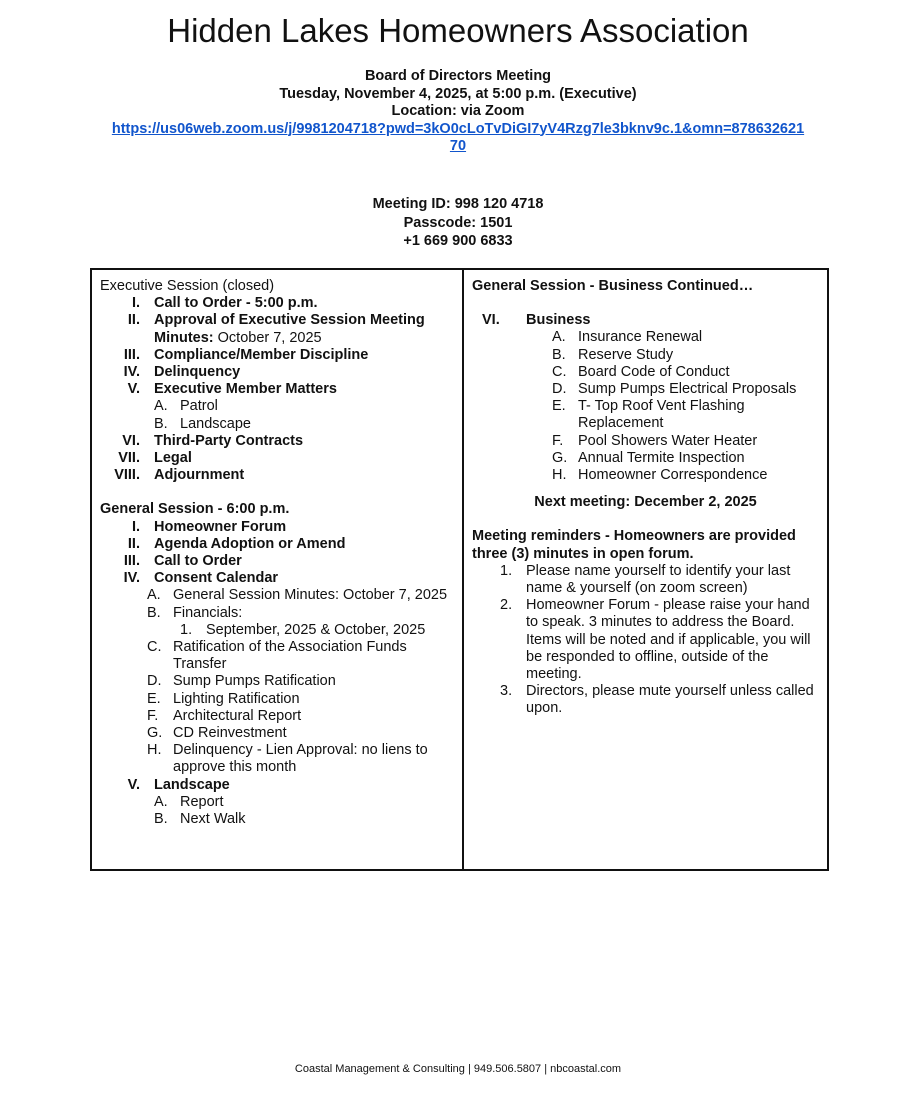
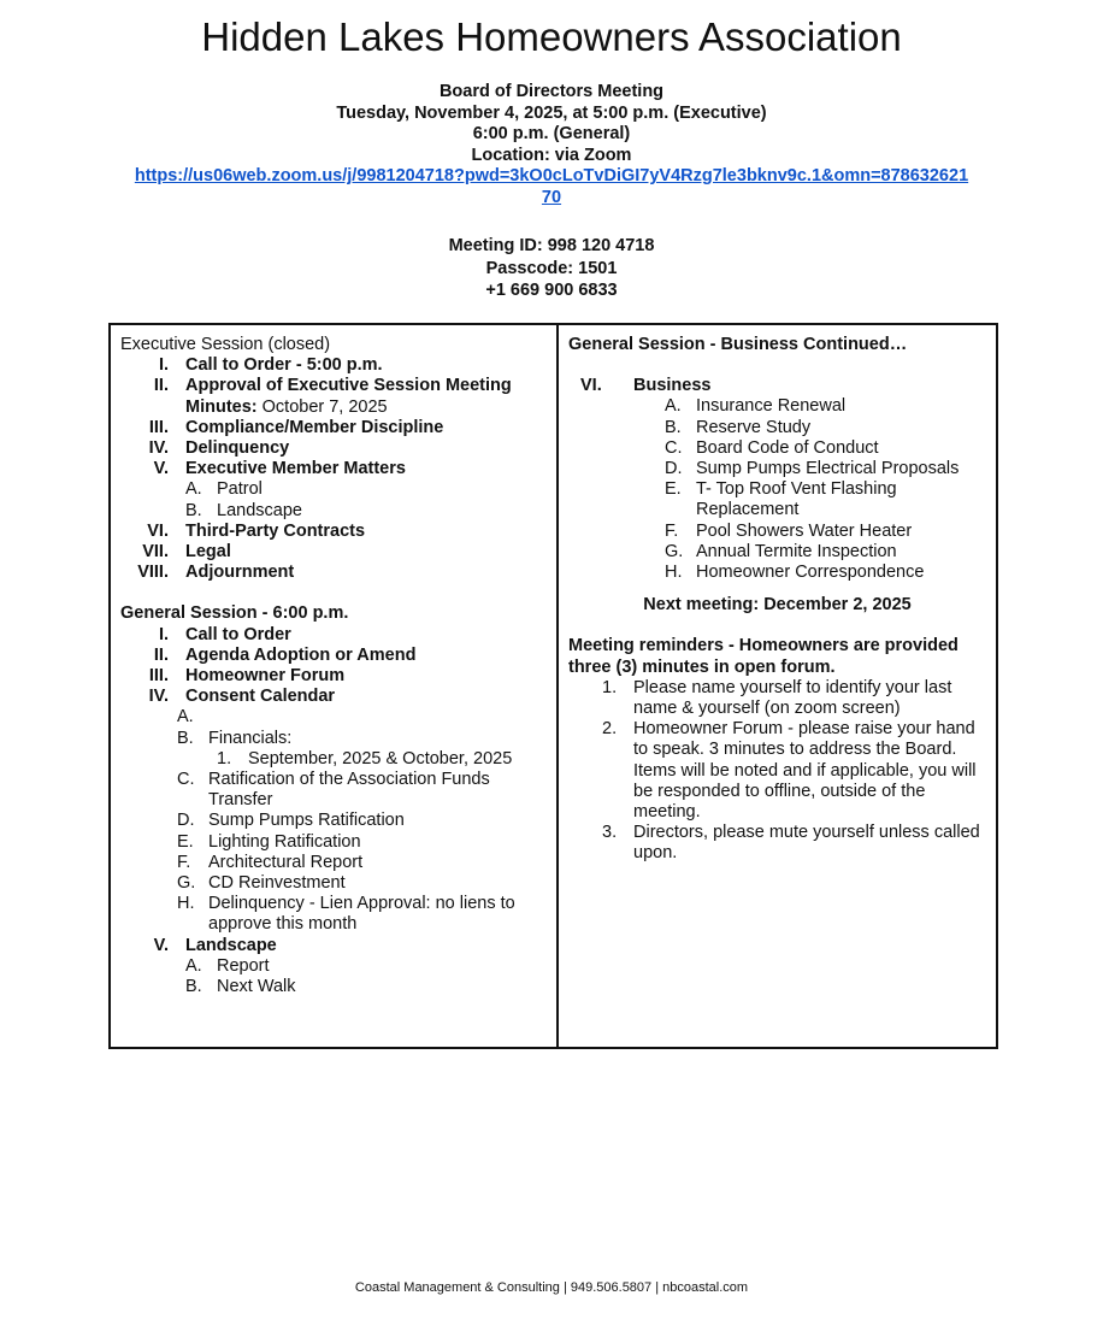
  Hidden Lakes Homeowners Association
  Board of Directors Meeting
  Tuesday, November 4, 2025, at 5:00 p.m. (Executive)
+ 6:00 p.m. (General)
  Location: via Zoom
  https://us06web.zoom.us/j/9981204718?pwd=3kO0cLoTvDiGI7yV4Rzg7le3bknv9c.1&omn=87863262170
  Meeting ID: 998 120 4718
  Passcode: 1501
  +1 669 900 6833
  Executive Session (closed)
  I.
  Call to Order - 5:00 p.m.
  II.
  Approval of Executive Session Meeting Minutes: October 7, 2025
  III.
  Compliance/Member Discipline
  IV.
  Delinquency
  V.
  Executive Member Matters
  A.
  Patrol
  B.
  Landscape
  VI.
  Third-Party Contracts
  VII.
  Legal
  VIII.
  Adjournment
  General Session - 6:00 p.m.
  I.
- Homeowner Forum
+ Call to Order
  II.
  Agenda Adoption or Amend
  III.
- Call to Order
+ Homeowner Forum
  IV.
  Consent Calendar
  A.
- General Session Minutes: October 7, 2025
  B.
  Financials:
  1.
  September, 2025 & October, 2025
  C.
  Ratification of the Association Funds Transfer
  D.
  Sump Pumps Ratification
  E.
  Lighting Ratification
  F.
  Architectural Report
  G.
  CD Reinvestment
  H.
  Delinquency - Lien Approval: no liens to approve this month
  V.
  Landscape
  A.
  Report
  B.
  Next Walk
  General Session - Business Continued…
  VI.
  Business
  A.
  Insurance Renewal
  B.
  Reserve Study
  C.
  Board Code of Conduct
  D.
  Sump Pumps Electrical Proposals
  E.
  T- Top Roof Vent Flashing Replacement
  F.
  Pool Showers Water Heater
  G.
  Annual Termite Inspection
  H.
  Homeowner Correspondence
  Next meeting: December 2, 2025
  Meeting reminders - Homeowners are provided three (3) minutes in open forum.
  1.
  Please name yourself to identify your last name & yourself (on zoom screen)
  2.
  Homeowner Forum - please raise your hand to speak. 3 minutes to address the Board. Items will be noted and if applicable, you will be responded to offline, outside of the meeting.
  3.
  Directors, please mute yourself unless called upon.
  Coastal Management & Consulting | 949.506.5807 | nbcoastal.com
